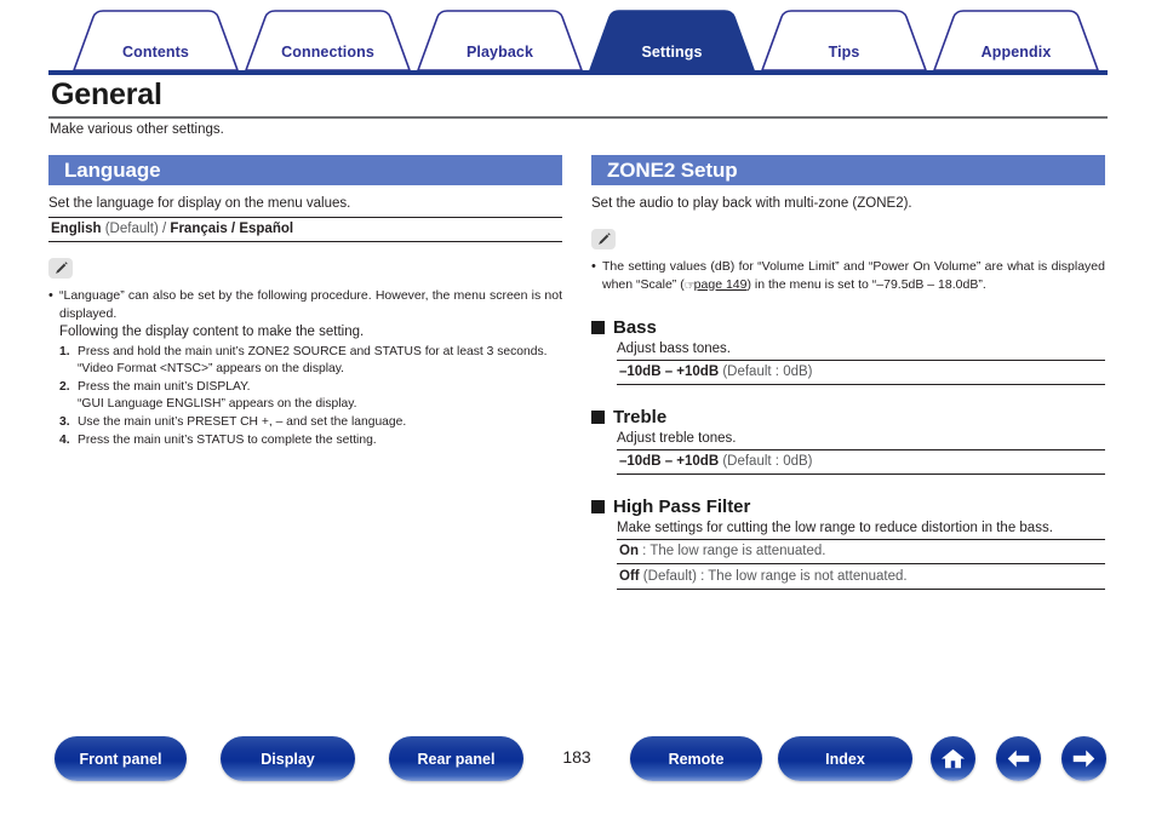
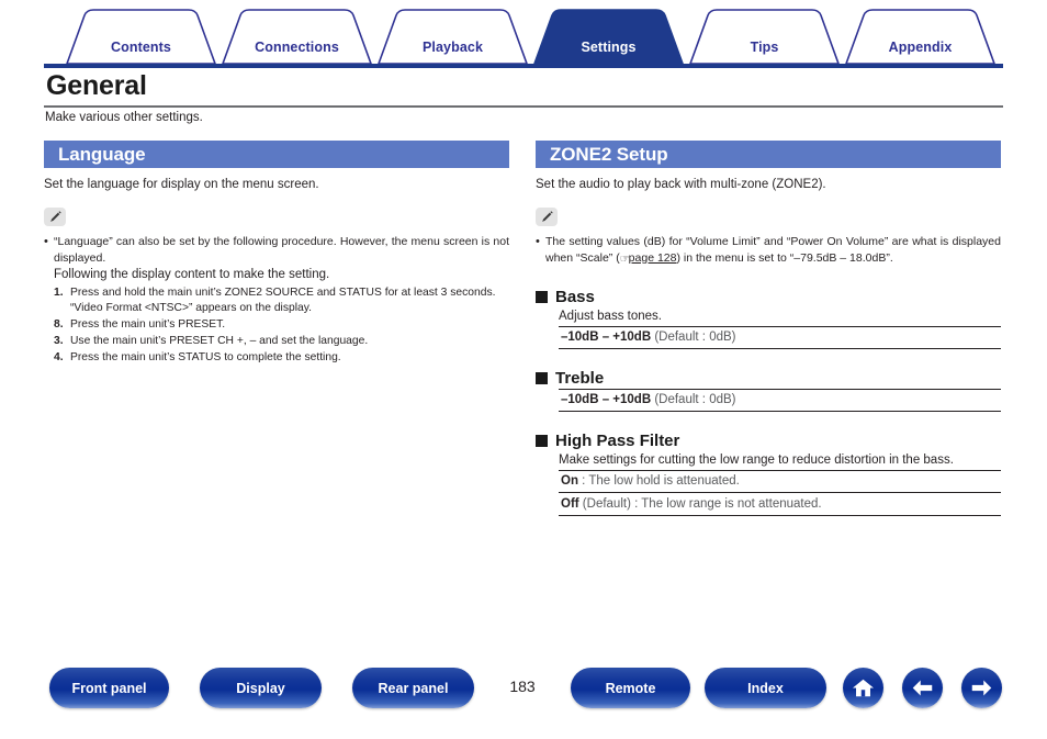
  Contents
  Connections
  Playback
  Settings
  Tips
  Appendix
  General
  Make various other settings.
  Language
- Set the language for display on the menu values.
+ Set the language for display on the menu screen.
- English (Default) / Français / Español
  •
  “Language” can also be set by the following procedure. However, the menu screen is not displayed.
  Following the display content to make the setting.
  1.
  Press and hold the main unit’s ZONE2 SOURCE and STATUS for at least 3 seconds.
  “Video Format <NTSC>” appears on the display.
- 2.
+ 8.
- Press the main unit’s DISPLAY.
+ Press the main unit’s PRESET.
- “GUI Language ENGLISH” appears on the display.
  3.
  Use the main unit’s PRESET CH +, – and set the language.
  4.
  Press the main unit’s STATUS to complete the setting.
  ZONE2 Setup
  Set the audio to play back with multi-zone (ZONE2).
  •
- The setting values (dB) for “Volume Limit” and “Power On Volume” are what is displayed when “Scale” (☞page 149) in the menu is set to “–79.5dB – 18.0dB”.
+ The setting values (dB) for “Volume Limit” and “Power On Volume” are what is displayed when “Scale” (☞page 128) in the menu is set to “–79.5dB – 18.0dB”.
  Bass
  Adjust bass tones.
  –10dB – +10dB (Default : 0dB)
  Treble
- Adjust treble tones.
  –10dB – +10dB (Default : 0dB)
  High Pass Filter
  Make settings for cutting the low range to reduce distortion in the bass.
- On : The low range is attenuated.
+ On : The low hold is attenuated.
  Off (Default) : The low range is not attenuated.
  Front panel
  Display
  Rear panel
  183
  Remote
  Index
